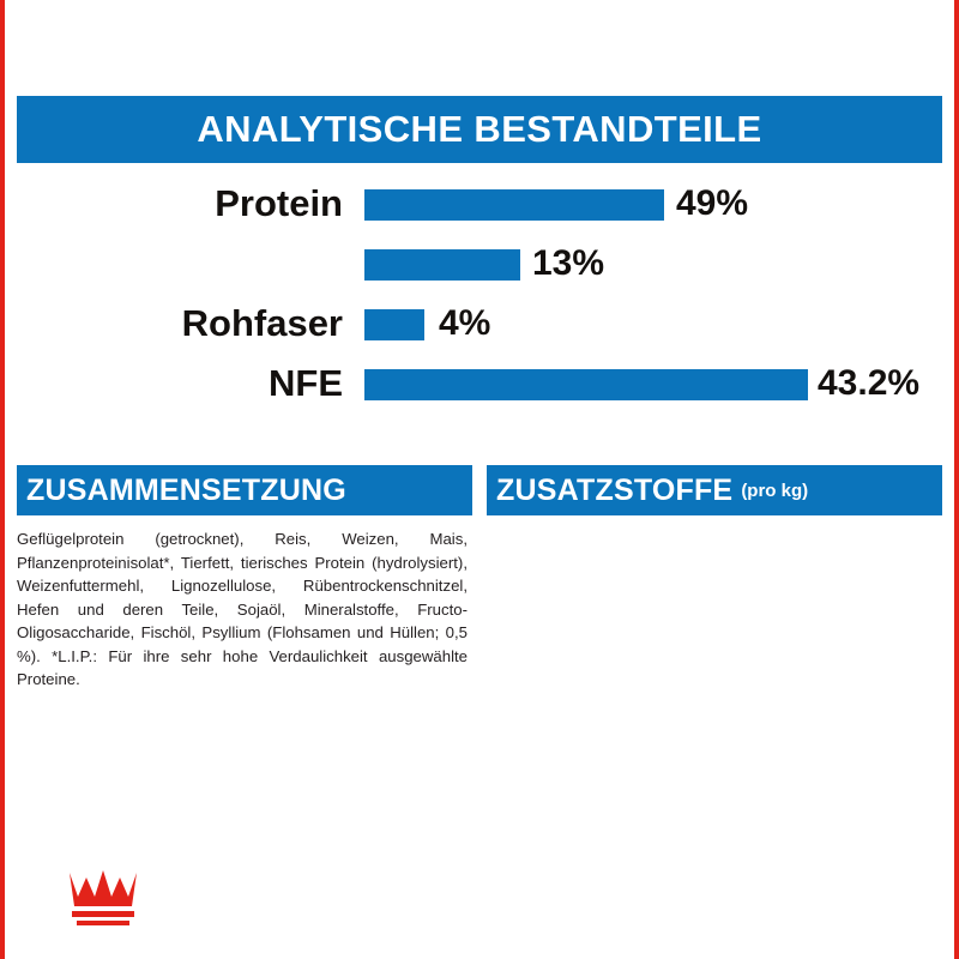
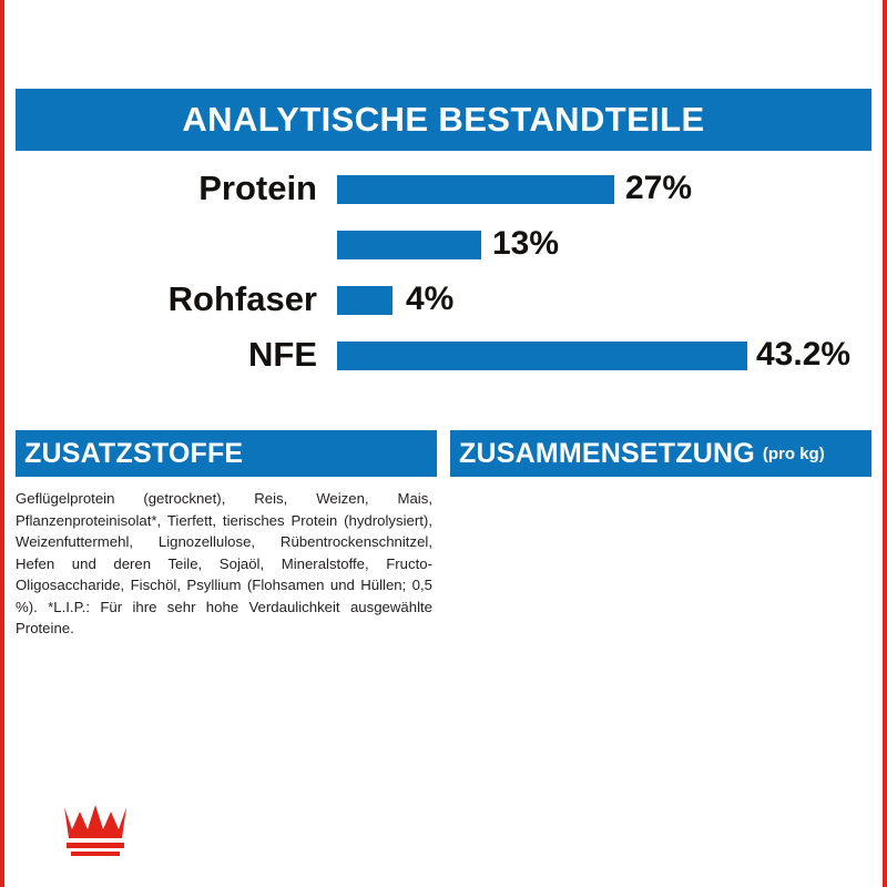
  ANALYTISCHE BESTANDTEILE
  Protein
- 49%
+ 27%
  13%
  Rohfaser
  4%
  NFE
  43.2%
- ZUSAMMENSETZUNG
+ ZUSATZSTOFFE
  Geflügelprotein (getrocknet), Reis, Weizen, Mais, Pflanzenproteinisolat*, Tierfett, tierisches Protein (hydrolysiert), Weizenfuttermehl, Lignozellulose, Rübentrockenschnitzel, Hefen und deren Teile, Sojaöl, Mineralstoffe, Fructo-Oligosaccharide, Fischöl, Psyllium (Flohsamen und Hüllen; 0,5 %). *L.I.P.: Für ihre sehr hohe Verdaulichkeit ausgewählte Proteine.
- ZUSATZSTOFFE
+ ZUSAMMENSETZUNG
  (pro kg)
